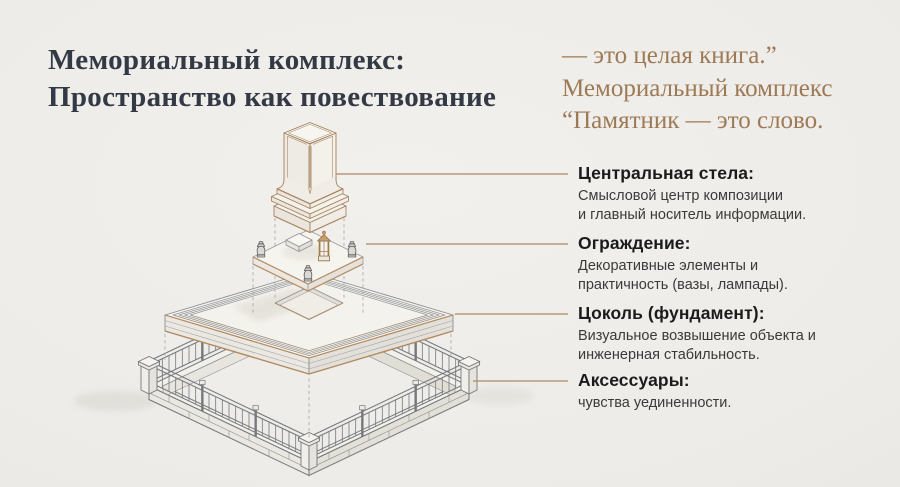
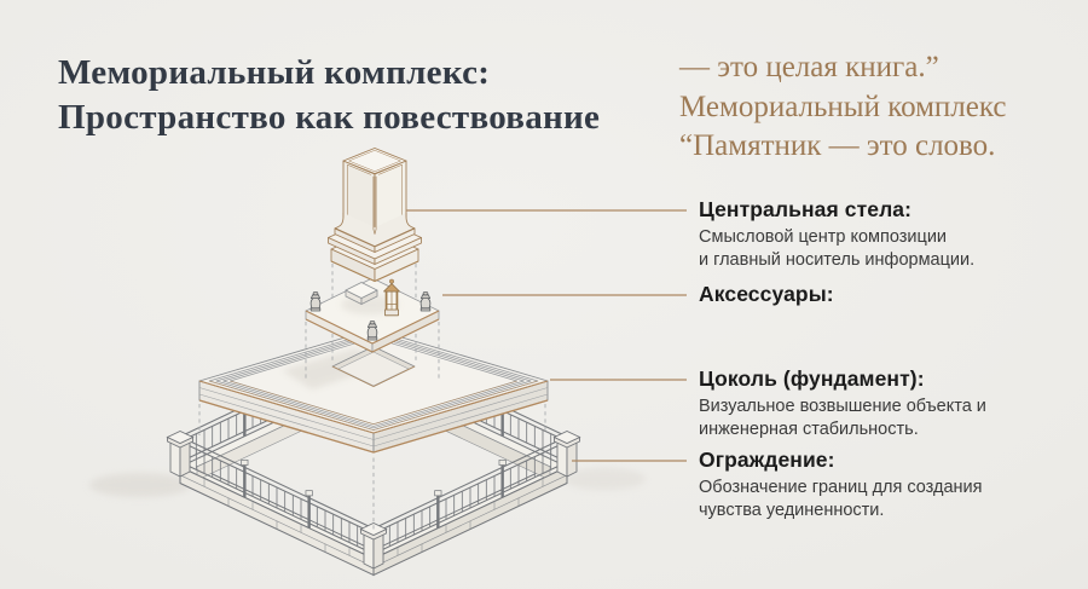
  Мемориальный комплекс:
  Пространство как повествование
  — это целая книга.”
  Мемориальный комплекс
  “Памятник — это слово.
  Центральная стела:
  Смысловой центр композиции
  и главный носитель информации.
- Ограждение:
+ Аксессуары:
- Декоративные элементы и
- практичность (вазы, лампады).
  Цоколь (фундамент):
  Визуальное возвышение объекта и
  инженерная стабильность.
- Аксессуары:
+ Ограждение:
+ Обозначение границ для создания
  чувства уединенности.
